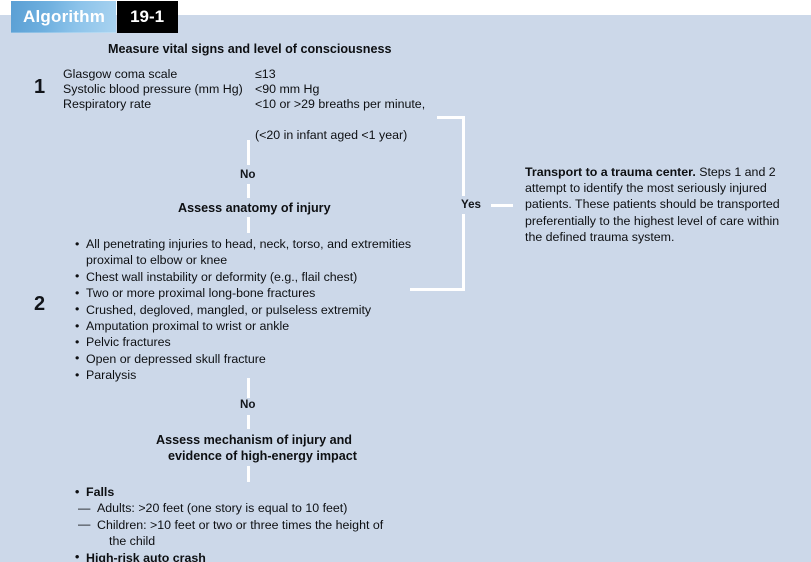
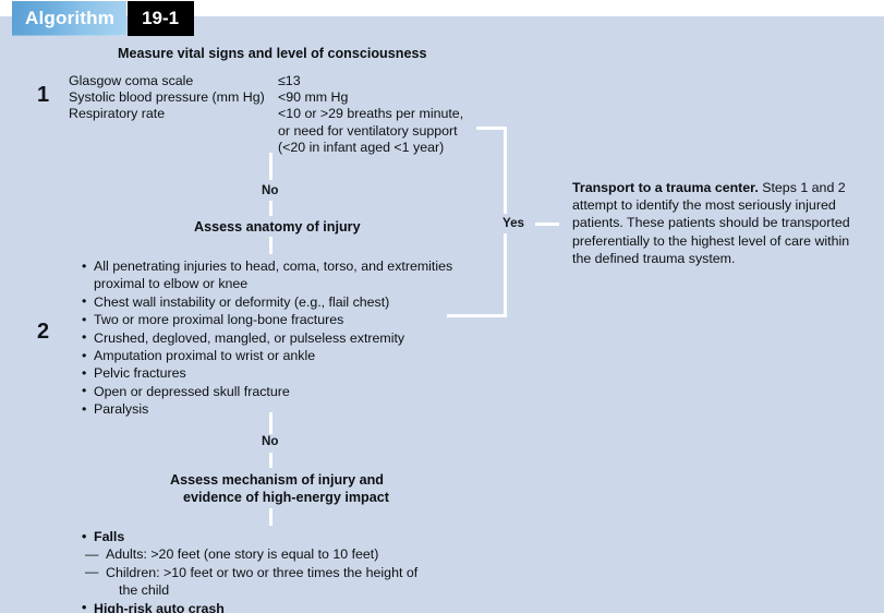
  Algorithm
  19-1
  Measure vital signs and level of consciousness
  1
  Glasgow coma scale
  Systolic blood pressure (mm Hg)
  Respiratory rate
  ≤13
  <90 mm Hg
  <10 or >29 breaths per minute,
+ or need for ventilatory support
  (<20 in infant aged <1 year)
  No
  Assess anatomy of injury
  2
- All penetrating injuries to head, neck, torso, and extremities
+ All penetrating injuries to head, coma, torso, and extremities
  proximal to elbow or knee
  Chest wall instability or deformity (e.g., flail chest)
  Two or more proximal long-bone fractures
  Crushed, degloved, mangled, or pulseless extremity
  Amputation proximal to wrist or ankle
  Pelvic fractures
  Open or depressed skull fracture
  Paralysis
  Yes
  Transport to a trauma center. Steps 1 and 2 attempt to identify the most seriously injured patients. These patients should be transported preferentially to the highest level of care within the defined trauma system.
  No
  Assess mechanism of injury and
  evidence of high-energy impact
  Falls
  Adults: >20 feet (one story is equal to 10 feet)
  Children: >10 feet or two or three times the height of
  the child
  High-risk auto crash
